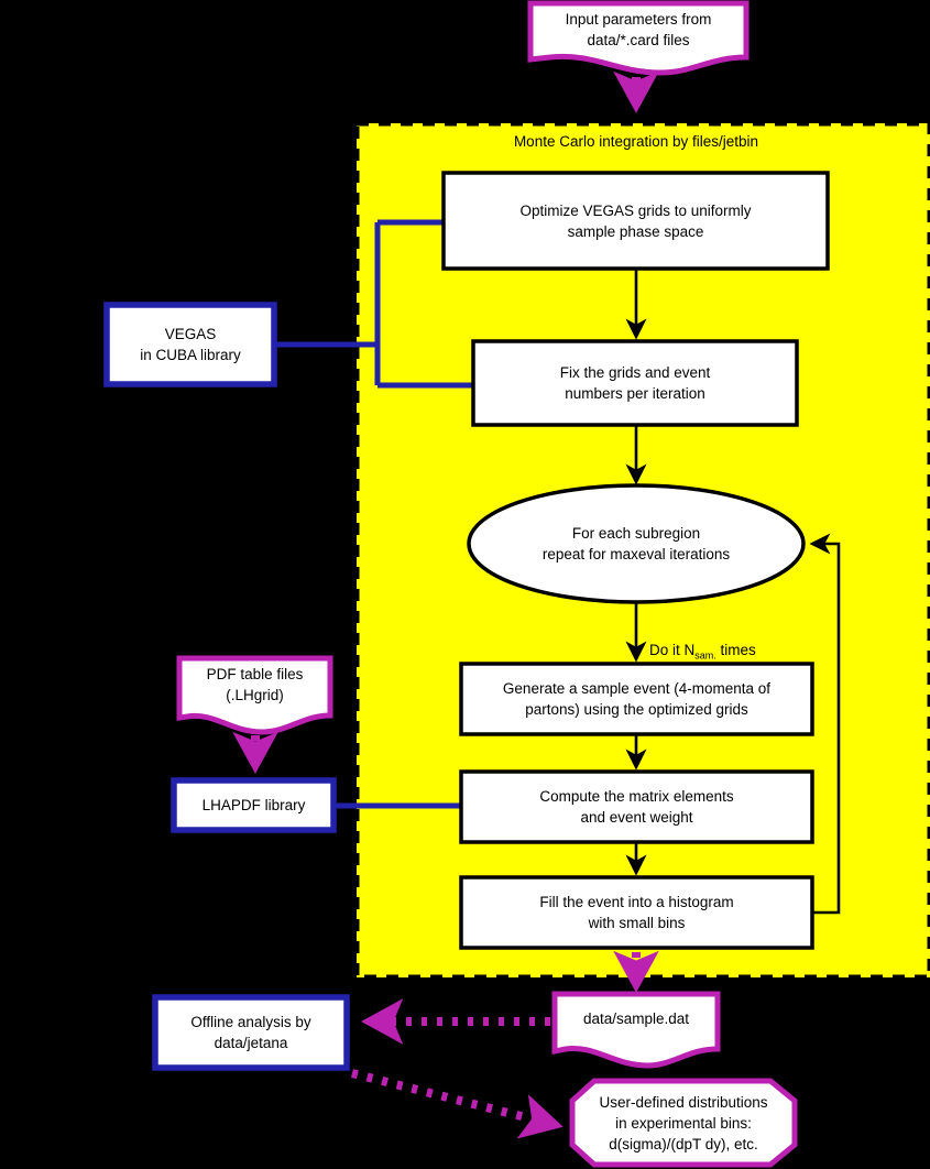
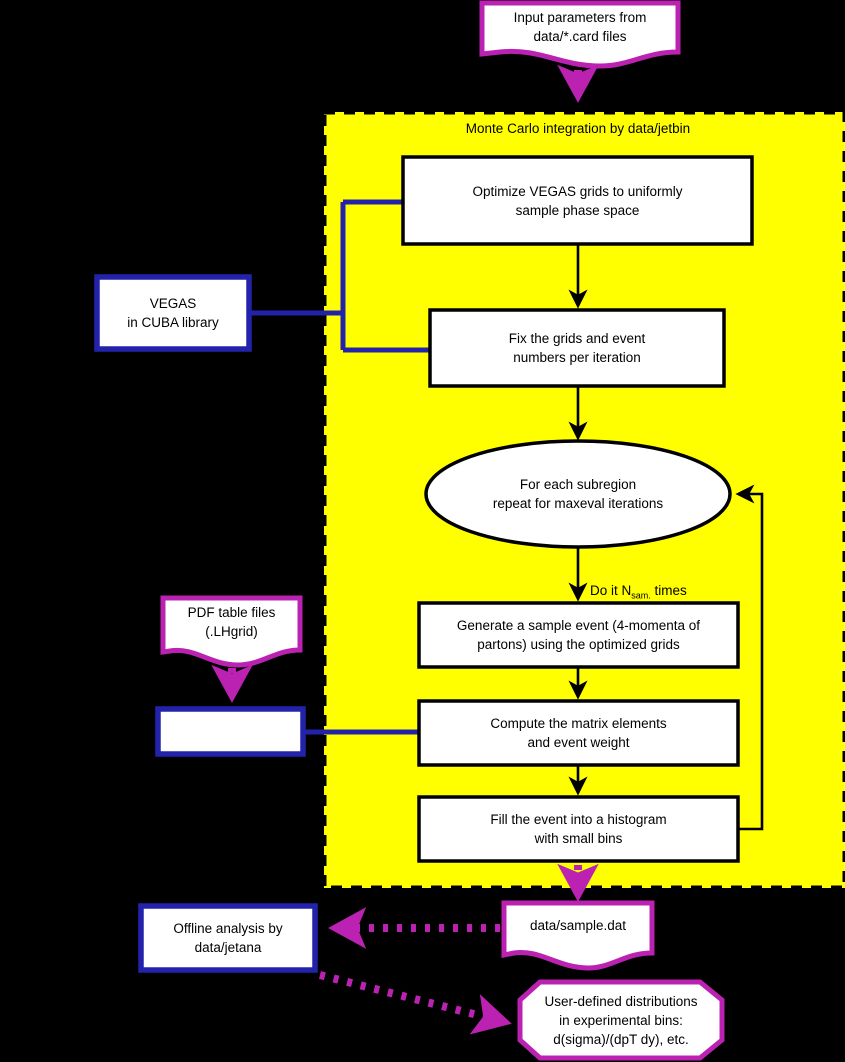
  Input parameters from
  data/*.card files
- Monte Carlo integration by files/jetbin
+ Monte Carlo integration by data/jetbin
  Optimize VEGAS grids to uniformly
  sample phase space
  Fix the grids and event
  numbers per iteration
  For each subregion
  repeat for maxeval iterations
  Do it Nsam. times
  Generate a sample event (4-momenta of
  partons) using the optimized grids
  Compute the matrix elements
  and event weight
  Fill the event into a histogram
  with small bins
  VEGAS
  in CUBA library
  PDF table files
  (.LHgrid)
- LHAPDF library
  data/sample.dat
  Offline analysis by
  data/jetana
  User-defined distributions
  in experimental bins:
  d(sigma)/(dpT dy), etc.
